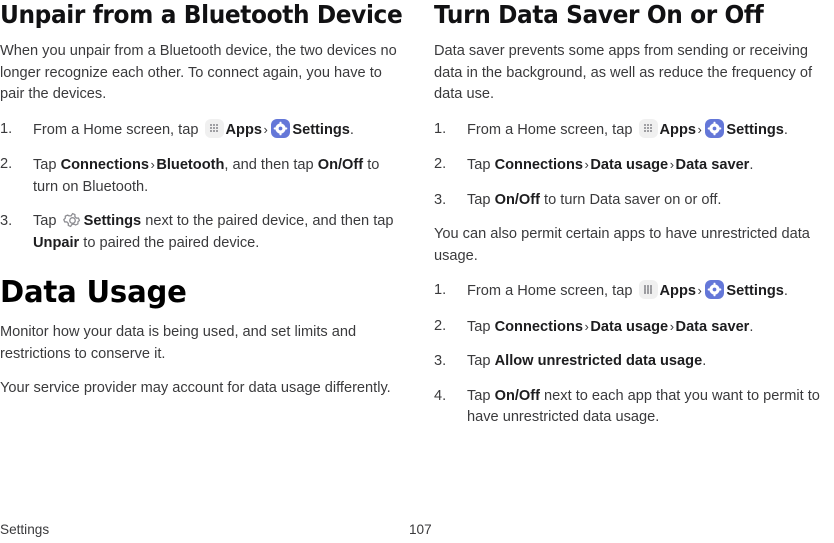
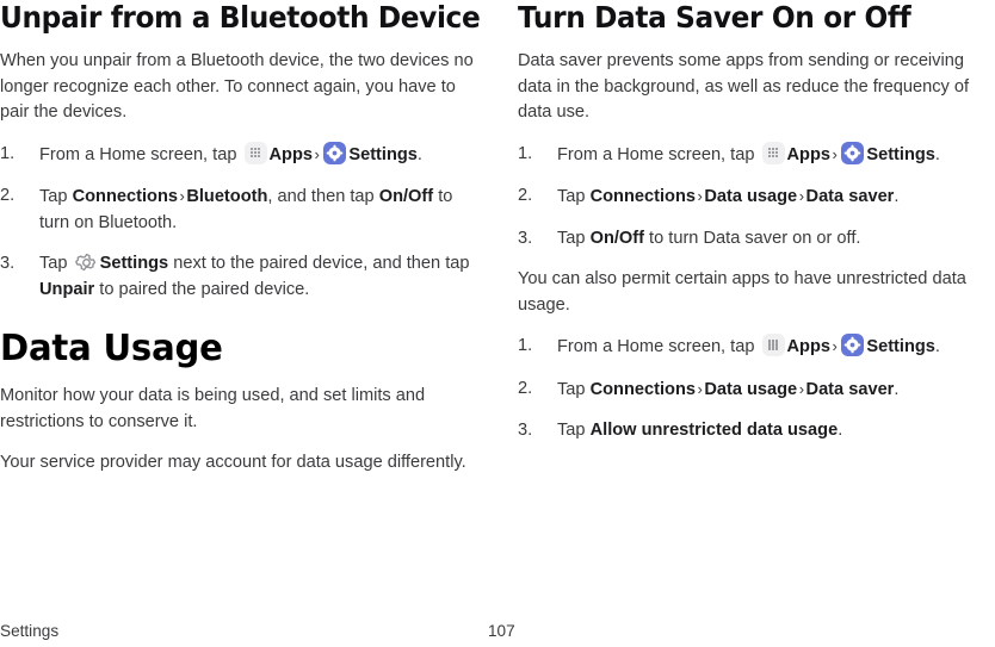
  Unpair from a Bluetooth Device
  When you unpair from a Bluetooth device, the two devices no longer recognize each other. To connect again, you have to pair the devices.
  1.
  From a Home screen, tap Apps› Settings.
  2.
  Tap Connections›Bluetooth, and then tap On/Off to turn on Bluetooth.
  3.
  Tap Settings next to the paired device, and then tap Unpair to paired the paired device.
  Data Usage
  Monitor how your data is being used, and set limits and restrictions to conserve it.
  Your service provider may account for data usage differently.
  Turn Data Saver On or Off
  Data saver prevents some apps from sending or receiving data in the background, as well as reduce the frequency of data use.
  1.
  From a Home screen, tap Apps› Settings.
  2.
  Tap Connections›Data usage›Data saver.
  3.
  Tap On/Off to turn Data saver on or off.
  You can also permit certain apps to have unrestricted data usage.
  1.
  From a Home screen, tap Apps› Settings.
  2.
  Tap Connections›Data usage›Data saver.
  3.
  Tap Allow unrestricted data usage.
- 4.
- Tap On/Off next to each app that you want to permit to have unrestricted data usage.
  Settings
  107
